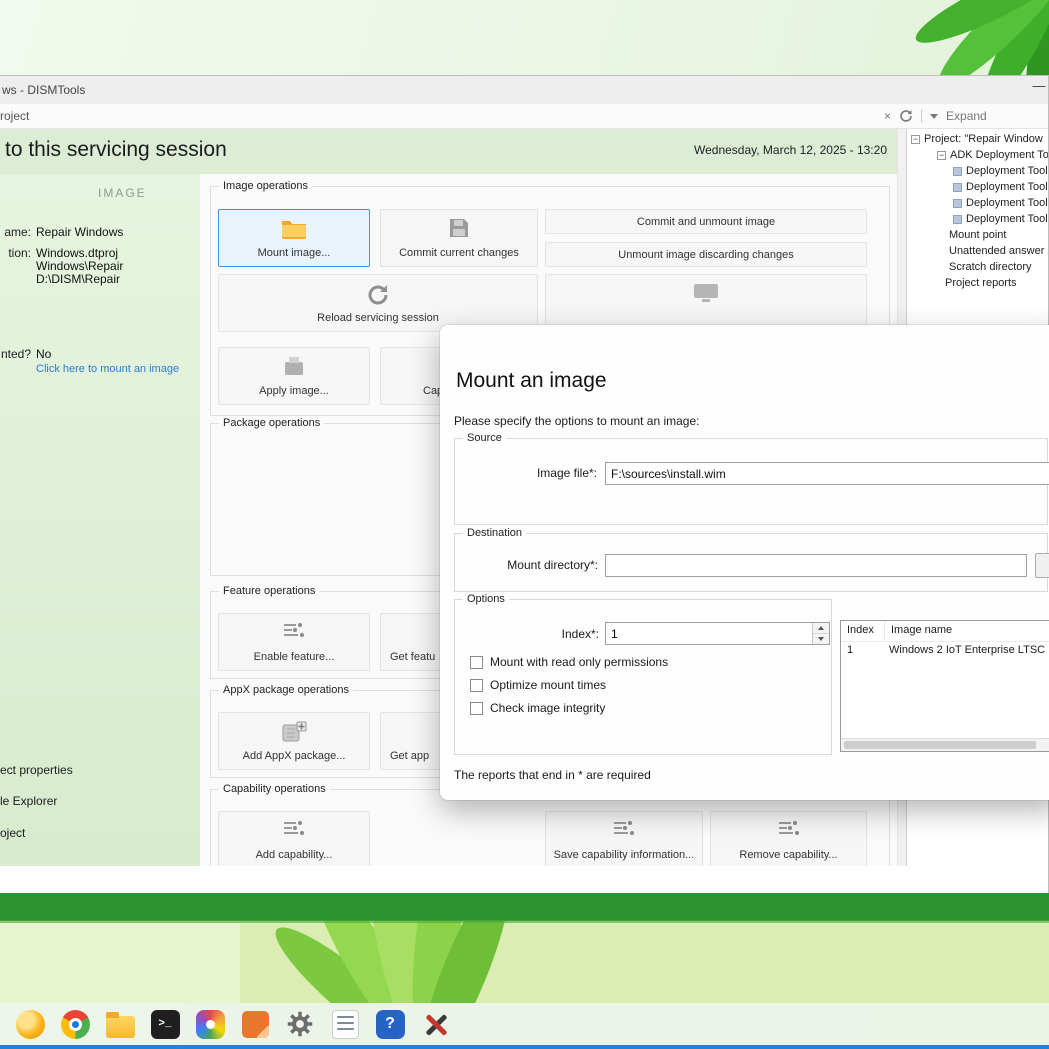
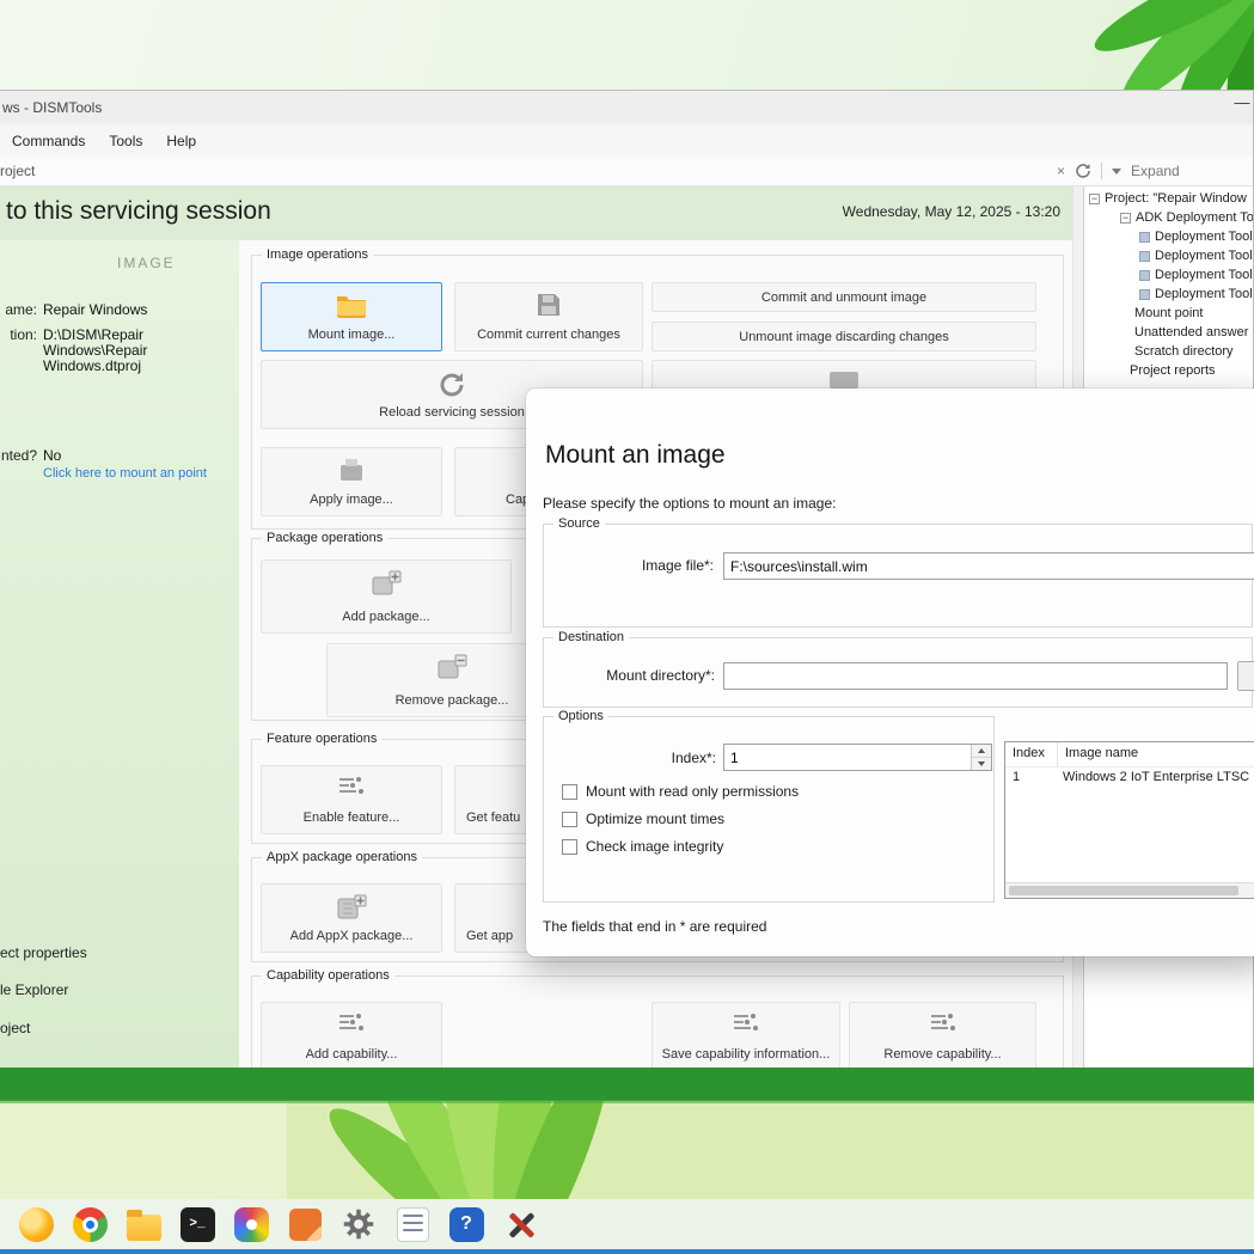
  ws - DISMTools
  —
+ Commands
+ Tools
+ Help
  roject
  ×
  Expand
  to this servicing session
- Wednesday, March 12, 2025 - 13:20
+ Wednesday, May 12, 2025 - 13:20
  IMAGE
  ame:
  Repair Windows
  tion:
- Windows.dtproj
+ D:\DISM\Repair
  Windows\Repair
- D:\DISM\Repair
+ Windows.dtproj
  nted?
  No
- Click here to mount an image
+ Click here to mount an point
  ect properties
  le Explorer
  oject
  Image operations
  Mount image...
  Commit current changes
  Commit and unmount image
  Unmount image discarding changes
  Reload servicing session
  Apply image...
  Package operations
+ Add package...
+ Remove package...
  Feature operations
  Enable feature...
  Get featu
  AppX package operations
  Add AppX package...
  Get app
  Capability operations
  Add capability...
  Save capability information...
  Remove capability...
  −
  Project: "Repair Window
  −
  ADK Deployment To
  Deployment Tool
  Deployment Tool
  Deployment Tool
  Deployment Tool
  Mount point
  Unattended answer
  Scratch directory
  Project reports
  Mount an image
  Please specify the options to mount an image:
  Source
  Image file*:
  F:\sources\install.wim
  Destination
  Mount directory*:
  Options
  Index*:
  1
  Mount with read only permissions
  Optimize mount times
  Check image integrity
  Index
  Image name
  1
  Windows 2 IoT Enterprise LTSC
- The reports that end in * are required
+ The fields that end in * are required
  >_
  ?
